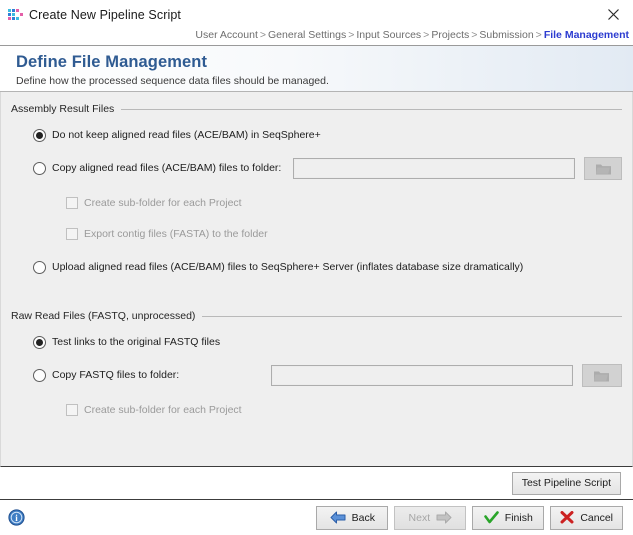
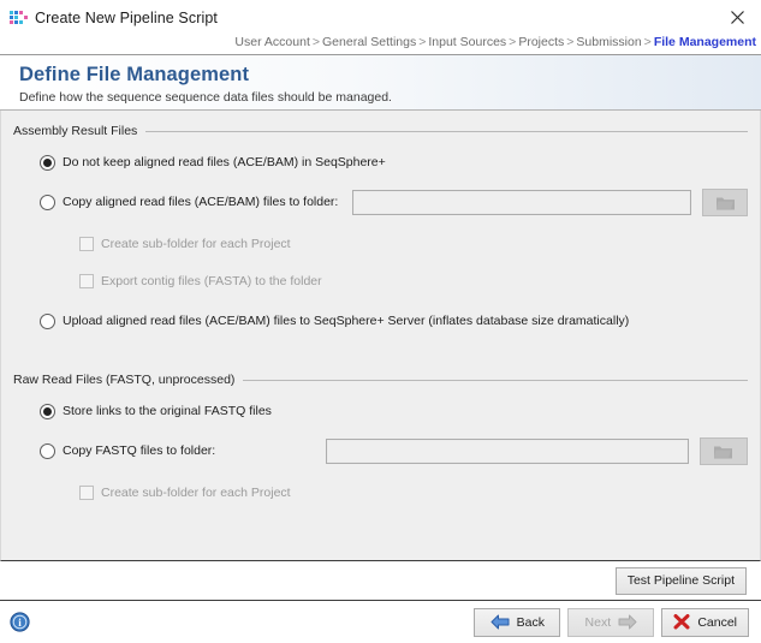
  Create New Pipeline Script
  User Account > General Settings > Input Sources > Projects > Submission > File Management
  Define File Management
- Define how the processed sequence data files should be managed.
+ Define how the sequence sequence data files should be managed.
  Assembly Result Files
  Do not keep aligned read files (ACE/BAM) in SeqSphere+
  Copy aligned read files (ACE/BAM) files to folder:
  Create sub-folder for each Project
  Export contig files (FASTA) to the folder
  Upload aligned read files (ACE/BAM) files to SeqSphere+ Server (inflates database size dramatically)
  Raw Read Files (FASTQ, unprocessed)
- Test links to the original FASTQ files
+ Store links to the original FASTQ files
  Copy FASTQ files to folder:
  Create sub-folder for each Project
  Test Pipeline Script
  i
  Back
  Next
- Finish
  Cancel
